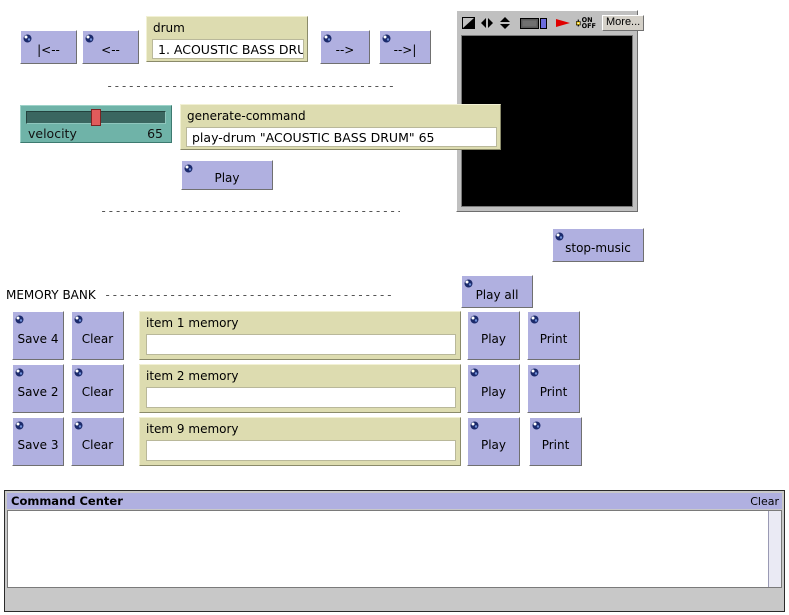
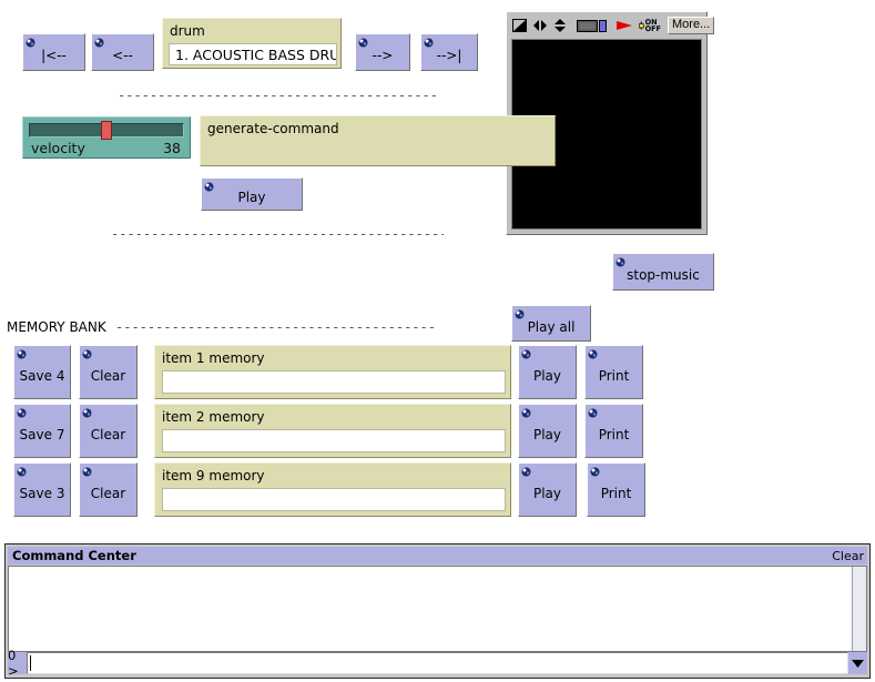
  |<--
  <--
  -->
  -->|
  drum
  1. ACOUSTIC BASS DRU
  ----------------------------------------
  velocity
- 65
+ 38
  ON
  OFF
  More...
  generate-command
- play-drum "ACOUSTIC BASS DRUM" 65
  Play
  ------------------------------------------
  stop-music
  MEMORY BANK
  ----------------------------------------
  Play all
  Save 4
  Clear
  item 1 memory
  Play
  Print
- Save 2
+ Save 7
  Clear
  item 2 memory
  Play
  Print
  Save 3
  Clear
  item 9 memory
  Play
  Print
  Command Center
  Clear
+ 0 >
